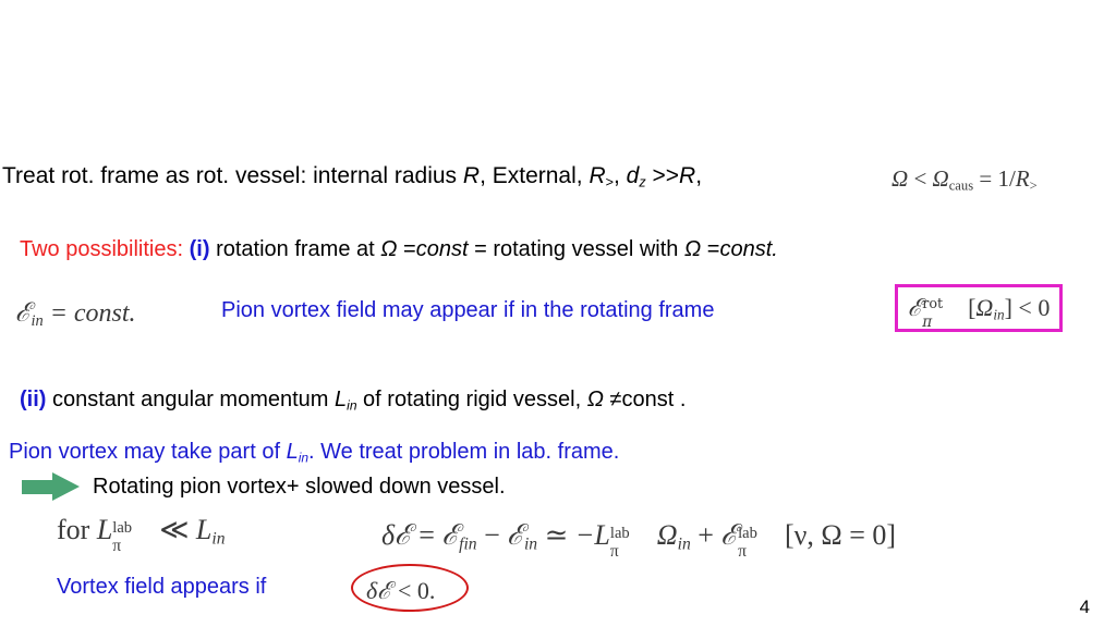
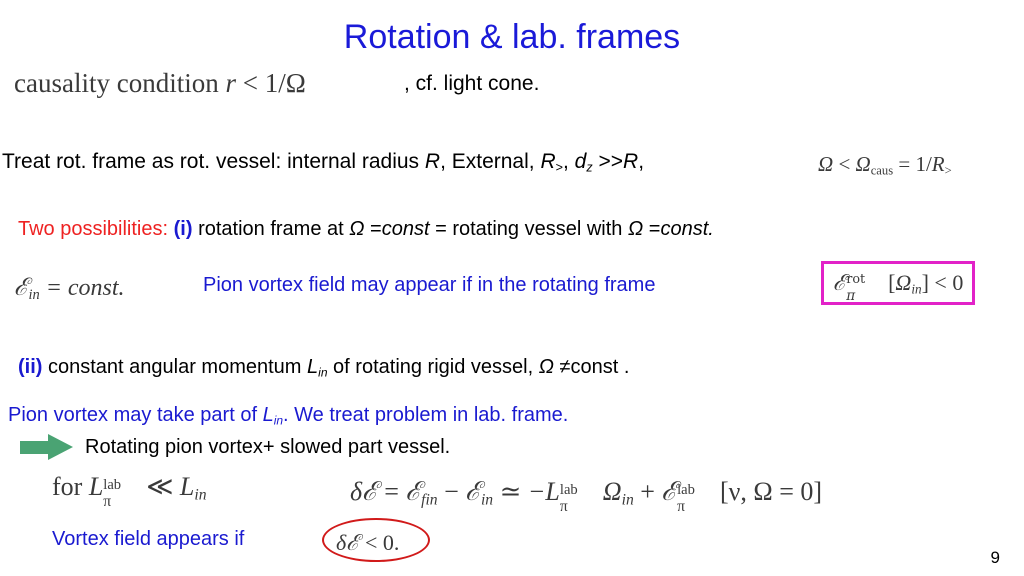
+ Rotation & lab. frames
+ causality condition r < 1/Ω
+ , cf. light cone.
  Treat rot. frame as rot. vessel: internal radius R, External, R>, dz >>R,
  Ω < Ωcaus = 1/R>
  Two possibilities: (i) rotation frame at Ω =const = rotating vessel with Ω =const.
  ℰin = const.
  Pion vortex field may appear if in the rotating frame
  ℰ
  rot
  π
  [Ωin] < 0
  (ii) constant angular momentum Lin of rotating rigid vessel, Ω ≠const .
  Pion vortex may take part of Lin. We treat problem in lab. frame.
- Rotating pion vortex+ slowed down vessel.
+ Rotating pion vortex+ slowed part vessel.
  for L
  lab
  π
  ≪ Lin
  δℰ = ℰfin − ℰin ≃ −L
  lab
  π
  Ωin + ℰ
  lab
  π
  [ν, Ω = 0]
  Vortex field appears if
  δℰ < 0.
- 4
+ 9
